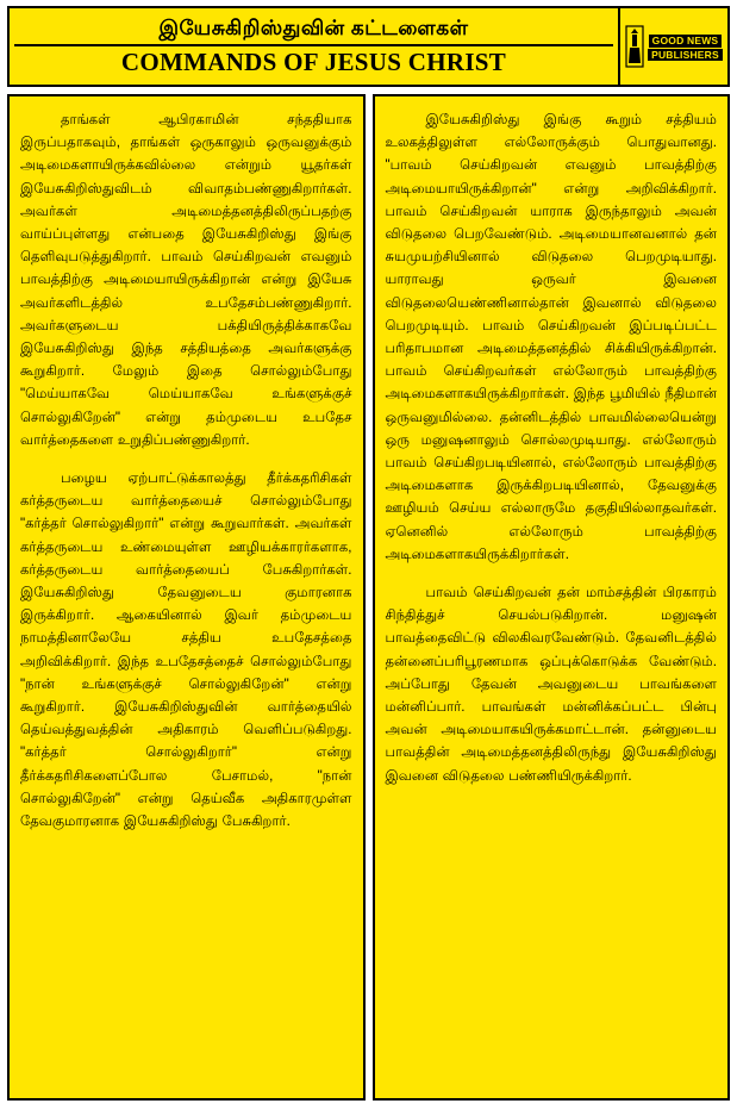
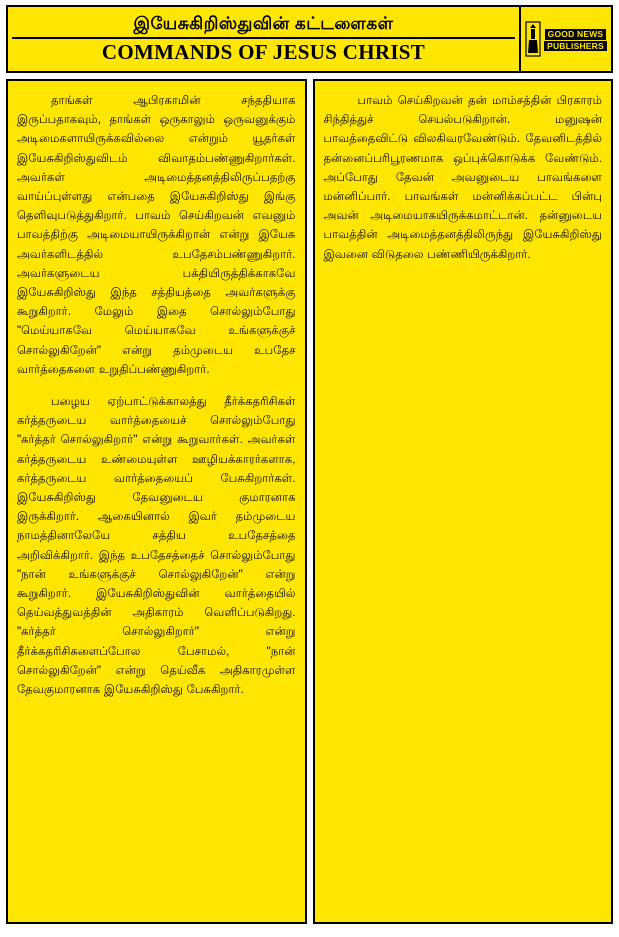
  இயேசுகிறிஸ்துவின் கட்டளைகள்
  COMMANDS OF JESUS CHRIST
  GOOD NEWS
  PUBLISHERS
  தாங்கள் ஆபிரகாமின் சந்ததியாக இருப்பதாகவும், தாங்கள் ஒருகாலும் ஒருவனுக்கும் அடிமைகளாயிருக்கவில்லை என்றும் யூதர்கள் இயேசுகிறிஸ்துவிடம் விவாதம்பண்ணுகிறார்கள். அவர்கள் அடிமைத்தனத்திலிருப்பதற்கு வாய்ப்புள்ளது என்பதை இயேசுகிறிஸ்து இங்கு தெளிவுபடுத்துகிறார். பாவம் செய்கிறவன் எவனும் பாவத்திற்கு அடிமையாயிருக்கிறான் என்று இயேசு அவர்களிடத்தில் உபதேசம்பண்ணுகிறார். அவர்களுடைய பக்தியிருத்திக்காகவே இயேசுகிறிஸ்து இந்த சத்தியத்தை அவர்களுக்கு கூறுகிறார். மேலும் இதை சொல்லும்போது "மெய்யாகவே மெய்யாகவே உங்களுக்குச் சொல்லுகிறேன்" என்று தம்முடைய உபதேச வார்த்தைகளை உறுதிப்பண்ணுகிறார்.
  பழைய ஏற்பாட்டுக்காலத்து தீர்க்கதரிசிகள் கர்த்தருடைய வார்த்தையைச் சொல்லும்போது "கர்த்தர் சொல்லுகிறார்" என்று கூறுவார்கள். அவர்கள் கர்த்தருடைய உண்மையுள்ள ஊழியக்காரர்களாக, கர்த்தருடைய வார்த்தையைப் பேசுகிறார்கள். இயேசுகிறிஸ்து தேவனுடைய குமாரனாக இருக்கிறார். ஆகையினால் இவர் தம்முடைய நாமத்தினாலேயே சத்திய உபதேசத்தை அறிவிக்கிறார். இந்த உபதேசத்தைச் சொல்லும்போது "நான் உங்களுக்குச் சொல்லுகிறேன்" என்று கூறுகிறார். இயேசுகிறிஸ்துவின் வார்த்தையில் தெய்வத்துவத்தின் அதிகாரம் வெளிப்படுகிறது. "கர்த்தர் சொல்லுகிறார்" என்று தீர்க்கதரிசிகளைப்போல பேசாமல், "நான் சொல்லுகிறேன்" என்று தெய்வீக அதிகாரமுள்ள தேவகுமாரனாக இயேசுகிறிஸ்து பேசுகிறார்.
- இயேசுகிறிஸ்து இங்கு கூறும் சத்தியம் உலகத்திலுள்ள எல்லோருக்கும் பொதுவானது. "பாவம் செய்கிறவன் எவனும் பாவத்திற்கு அடிமையாயிருக்கிறான்" என்று அறிவிக்கிறார். பாவம் செய்கிறவன் யாராக இருந்தாலும் அவன் விடுதலை பெறவேண்டும். அடிமையானவனால் தன் சுயமுயற்சியினால் விடுதலை பெறமுடியாது. யாராவது ஒருவர் இவனை விடுதலையெண்ணினால்தான் இவனால் விடுதலை பெறமுடியும். பாவம் செய்கிறவன் இப்படிப்பட்ட பரிதாபமான அடிமைத்தனத்தில் சிக்கியிருக்கிறான். பாவம் செய்கிறவர்கள் எல்லோரும் பாவத்திற்கு அடிமைகளாகயிருக்கிறார்கள். இந்த பூமியில் நீதிமான் ஒருவனுமில்லை. தன்னிடத்தில் பாவமில்லையென்று ஒரு மனுஷனாலும் சொல்லமுடியாது. எல்லோரும் பாவம் செய்கிறபடியினால், எல்லோரும் பாவத்திற்கு அடிமைகளாக இருக்கிறபடியினால், தேவனுக்கு ஊழியம் செய்ய எல்லாருமே தகுதியில்லாதவர்கள். ஏனெனில் எல்லோரும் பாவத்திற்கு அடிமைகளாகயிருக்கிறார்கள்.
  பாவம் செய்கிறவன் தன் மாம்சத்தின் பிரகாரம் சிந்தித்துச் செயல்படுகிறான். மனுஷன் பாவத்தைவிட்டு விலகிவரவேண்டும். தேவனிடத்தில் தன்னைப்பரிபூரணமாக ஒப்புக்கொடுக்க வேண்டும். அப்போது தேவன் அவனுடைய பாவங்களை மன்னிப்பார். பாவங்கள் மன்னிக்கப்பட்ட பின்பு அவன் அடிமையாகயிருக்கமாட்டான். தன்னுடைய பாவத்தின் அடிமைத்தனத்திலிருந்து இயேசுகிறிஸ்து இவனை விடுதலை பண்ணியிருக்கிறார்.
